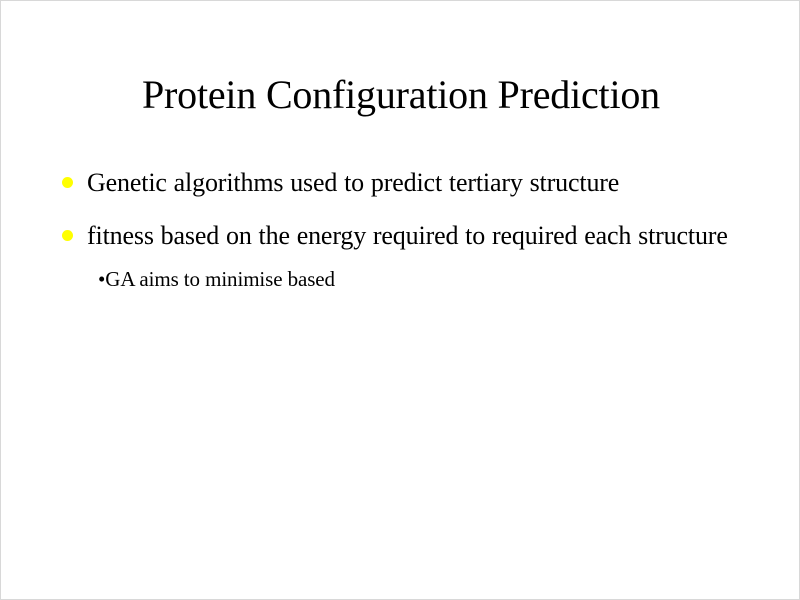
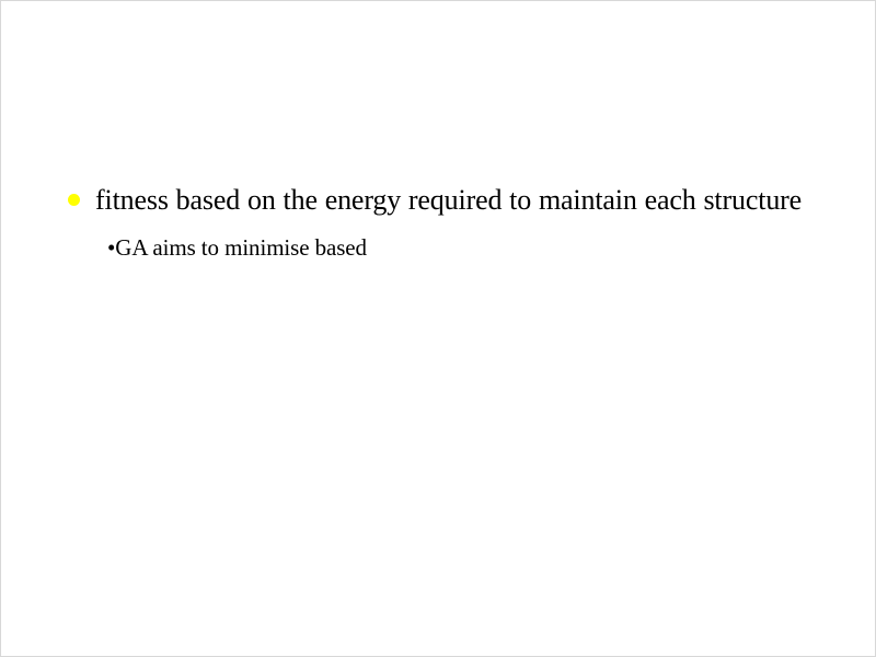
- Protein Configuration Prediction
- Genetic algorithms used to predict tertiary structure
- fitness based on the energy required to required each structure
+ fitness based on the energy required to maintain each structure
  •GA aims to minimise based
